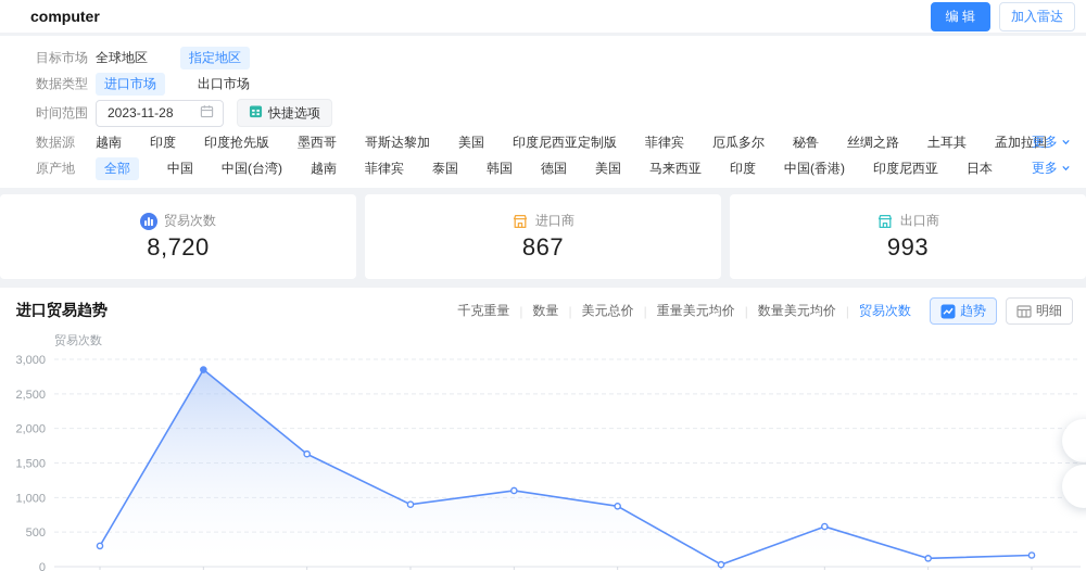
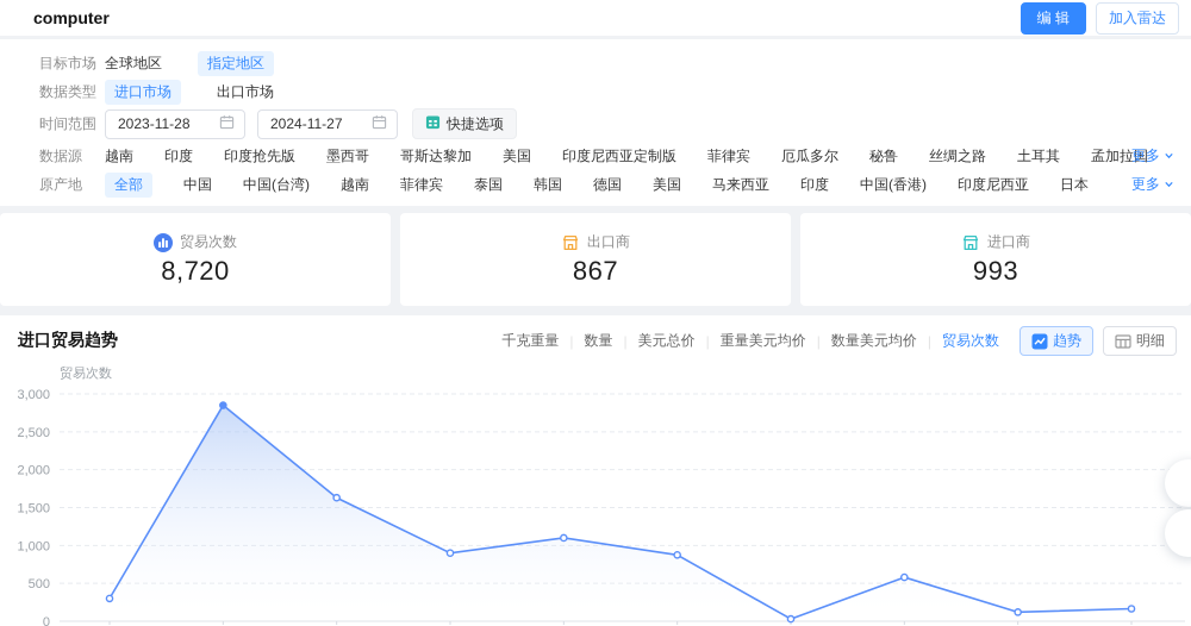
  computer
  编 辑
  加入雷达
  目标市场
  全球地区
  指定地区
  数据类型
  进口市场
  出口市场
  时间范围
  2023-11-28
+ 2024-11-27
  快捷选项
  数据源
  越南
  印度
  印度抢先版
  墨西哥
  哥斯达黎加
  美国
  印度尼西亚定制版
  菲律宾
  厄瓜多尔
  秘鲁
  丝绸之路
  土耳其
  孟加拉国
  更多
  原产地
  全部
  中国
  中国(台湾)
  越南
  菲律宾
  泰国
  韩国
  德国
  美国
  马来西亚
  印度
  中国(香港)
  印度尼西亚
  日本
  更多
  贸易次数
  8,720
- 进口商
+ 出口商
  867
- 出口商
+ 进口商
  993
  进口贸易趋势
  千克重量
  数量
  美元总价
  重量美元均价
  数量美元均价
  |
  贸易次数
  趋势
  明细
  0
  500
  1,000
  1,500
  2,000
  2,500
  3,000
  贸易次数
